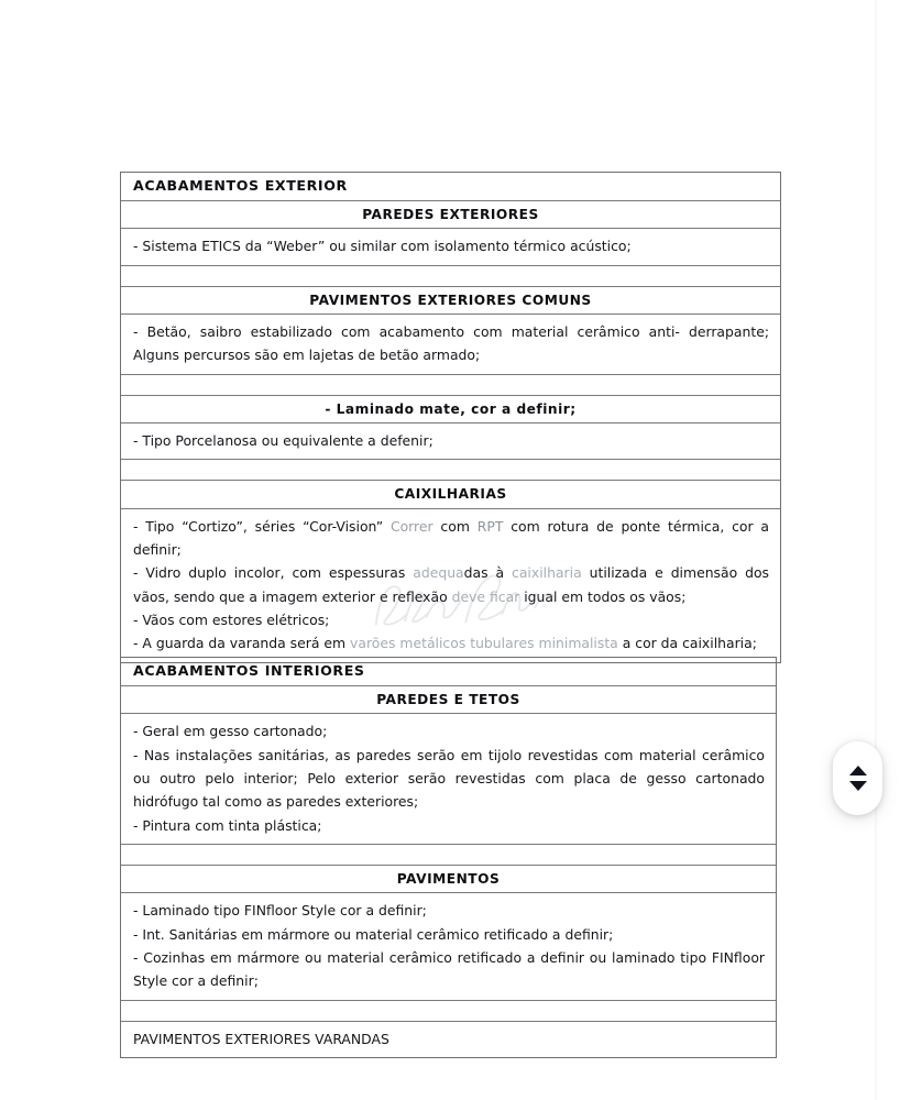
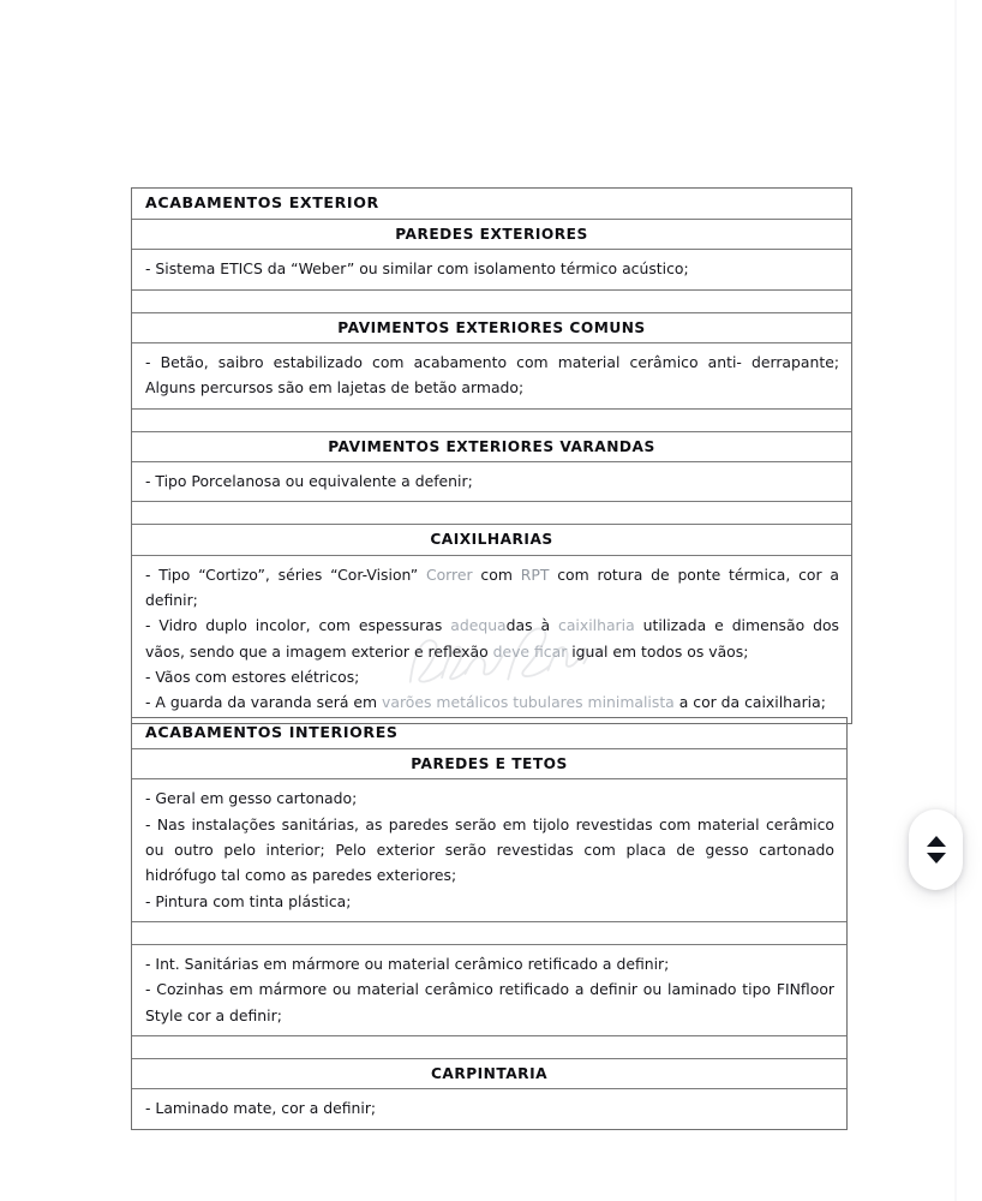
  ACABAMENTOS EXTERIOR
  PAREDES EXTERIORES
  - Sistema ETICS da “Weber” ou similar com isolamento térmico acústico;
  PAVIMENTOS EXTERIORES COMUNS
  - Betão, saibro estabilizado com acabamento com material cerâmico anti- derrapante; Alguns percursos são em lajetas de betão armado;
- - Laminado mate, cor a definir;
+ PAVIMENTOS EXTERIORES VARANDAS
  - Tipo Porcelanosa ou equivalente a defenir;
  CAIXILHARIAS
  - Tipo “Cortizo”, séries “Cor-Vision” Correr com RPT com rotura de ponte térmica, cor a definir;
  - Vidro duplo incolor, com espessuras adequadas à caixilharia utilizada e dimensão dos vãos, sendo que a imagem exterior e reflexão deve ficar igual em todos os vãos;
  - Vãos com estores elétricos;
  - A guarda da varanda será em varões metálicos tubulares minimalista a cor da caixilharia;
  ACABAMENTOS INTERIORES
  PAREDES E TETOS
  - Geral em gesso cartonado;
  - Nas instalações sanitárias, as paredes serão em tijolo revestidas com material cerâmico ou outro pelo interior; Pelo exterior serão revestidas com placa de gesso cartonado hidrófugo tal como as paredes exteriores;
  - Pintura com tinta plástica;
- PAVIMENTOS
- - Laminado tipo FINfloor Style cor a definir;
  - Int. Sanitárias em mármore ou material cerâmico retificado a definir;
  - Cozinhas em mármore ou material cerâmico retificado a definir ou laminado tipo FINfloor Style cor a definir;
+ CARPINTARIA
- PAVIMENTOS EXTERIORES VARANDAS
+ - Laminado mate, cor a definir;
